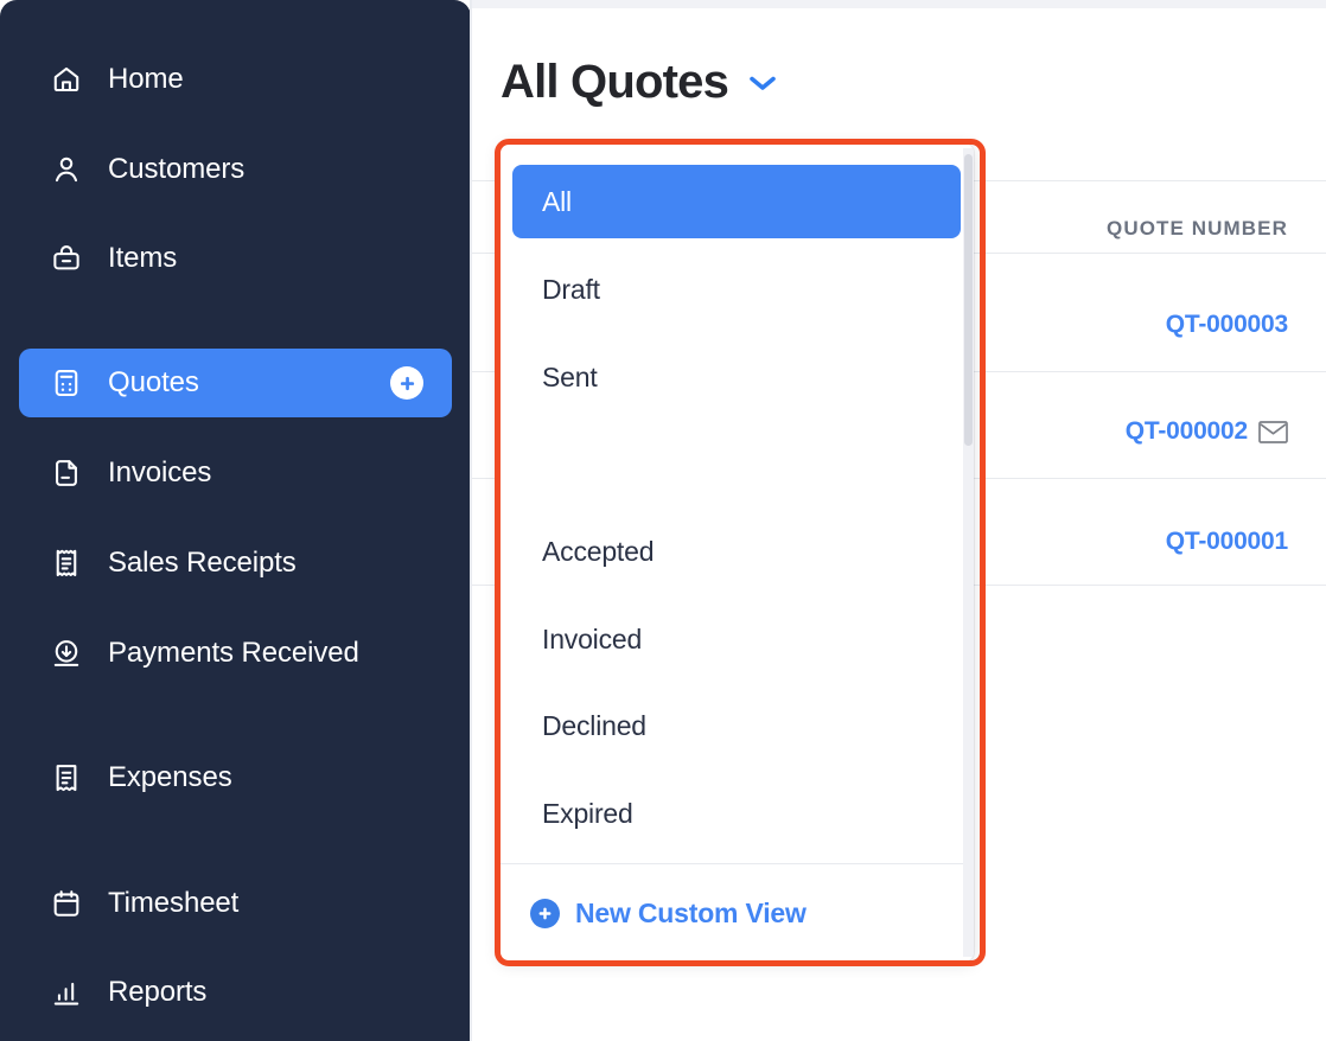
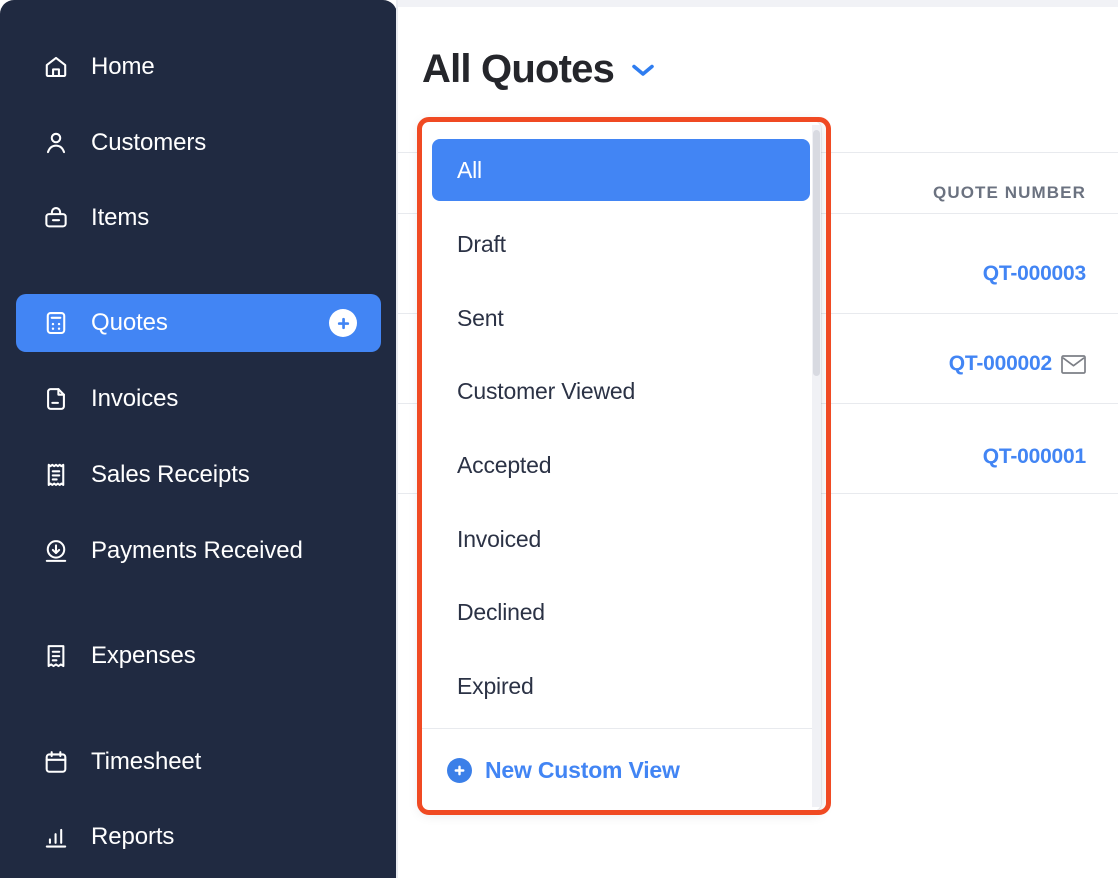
  QUOTE NUMBER
  QT-000003
  QT-000002
  QT-000001
  All Quotes
  Home
  Customers
  Items
  Quotes
  Invoices
  Sales Receipts
  Payments Received
  Expenses
  Timesheet
  Reports
  All
  Draft
  Sent
+ Customer Viewed
  Accepted
  Invoiced
  Declined
  Expired
  New Custom View
